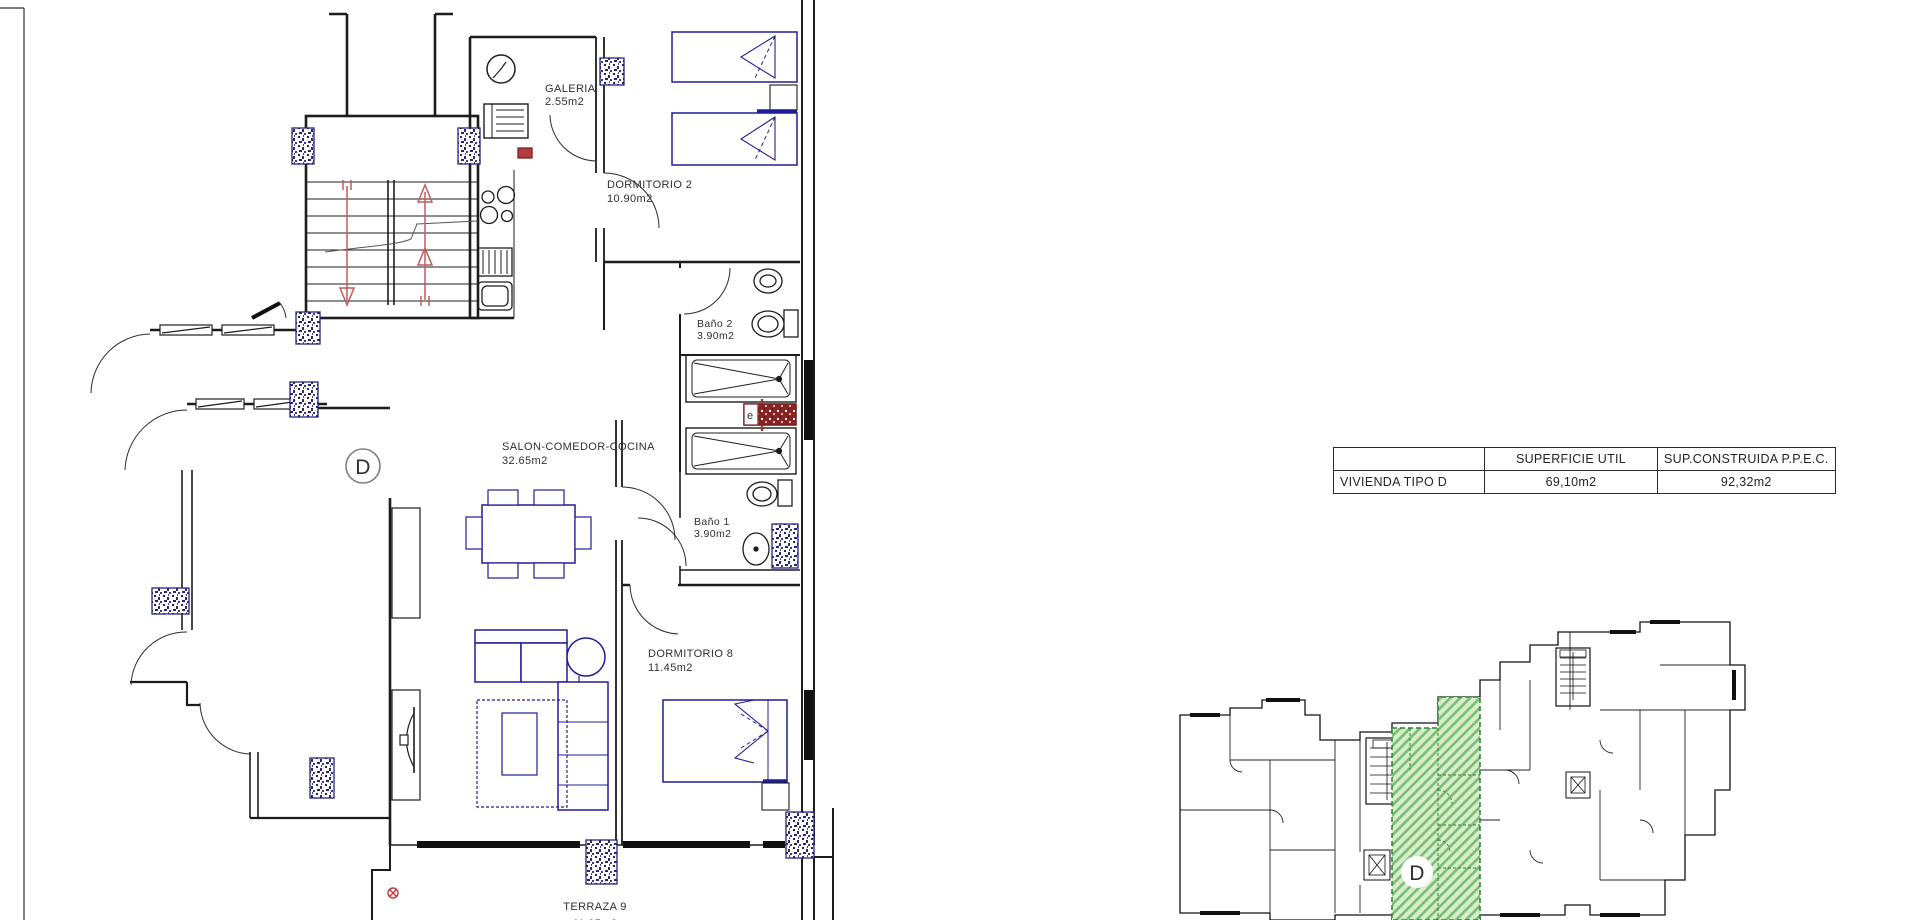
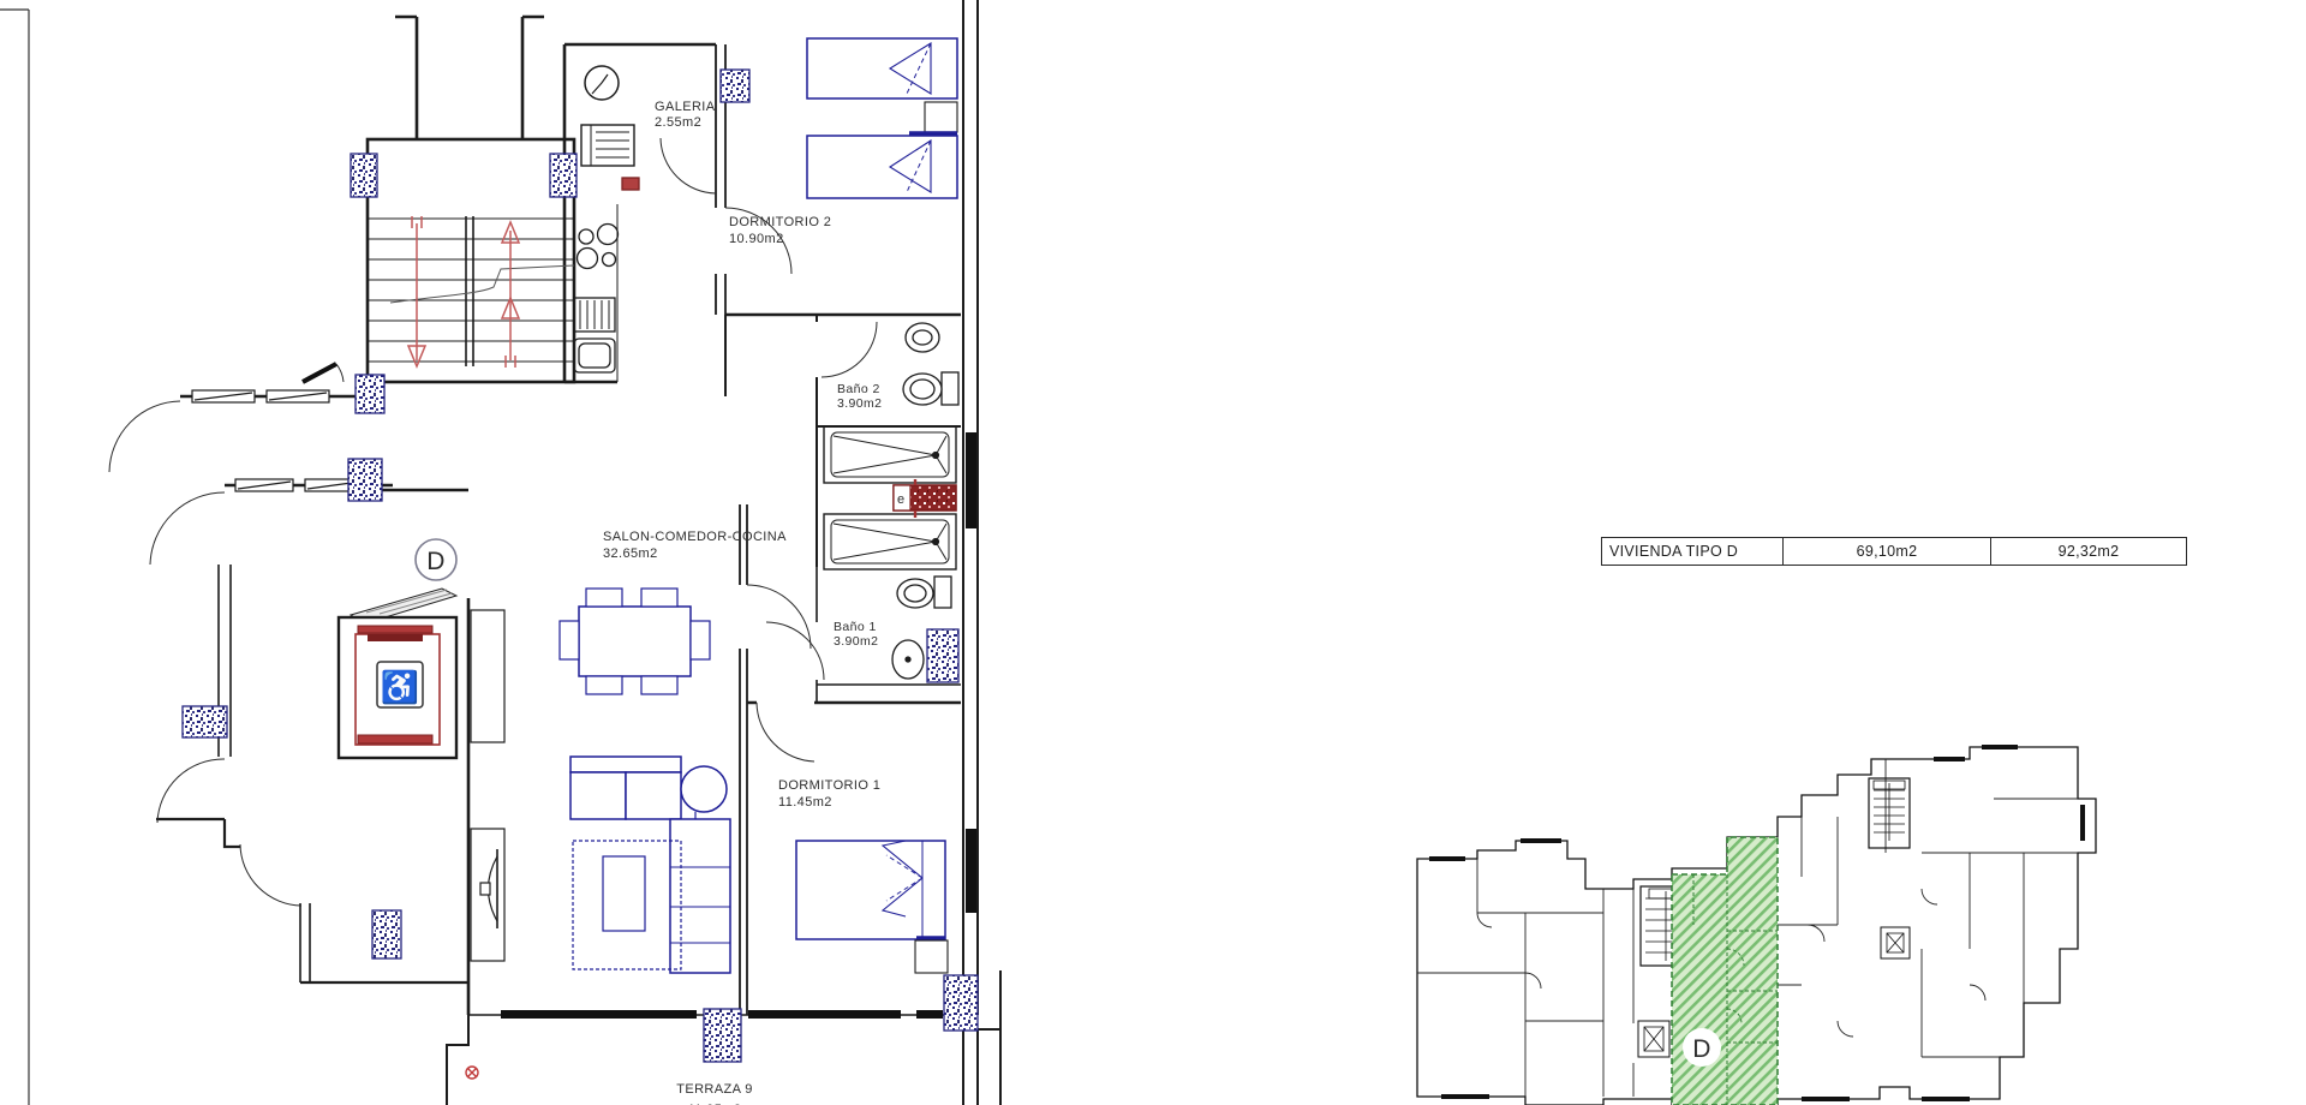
+ ♿
  D
  e
  GALERIA
  2.55m2
  DORMITORIO 2
  10.90m2
  Baño 2
  3.90m2
  SALON-COMEDOR-COCINA
  32.65m2
  Baño 1
  3.90m2
- DORMITORIO 8
+ DORMITORIO 1
  11.45m2
  TERRAZA 9
- 	SUPERFICIE UTIL	SUP.CONSTRUIDA P.P.E.C.
  VIVIENDA TIPO D	69,10m2	92,32m2
  D
